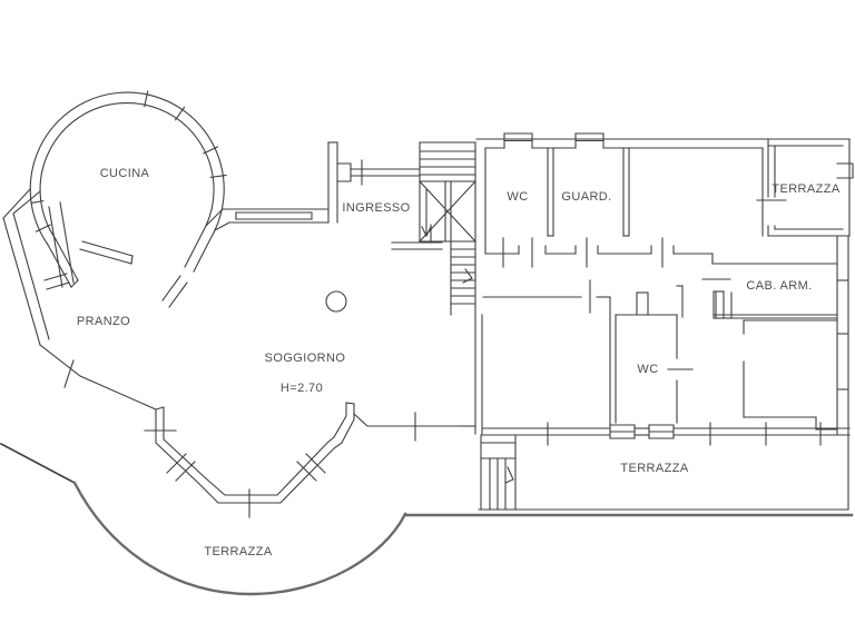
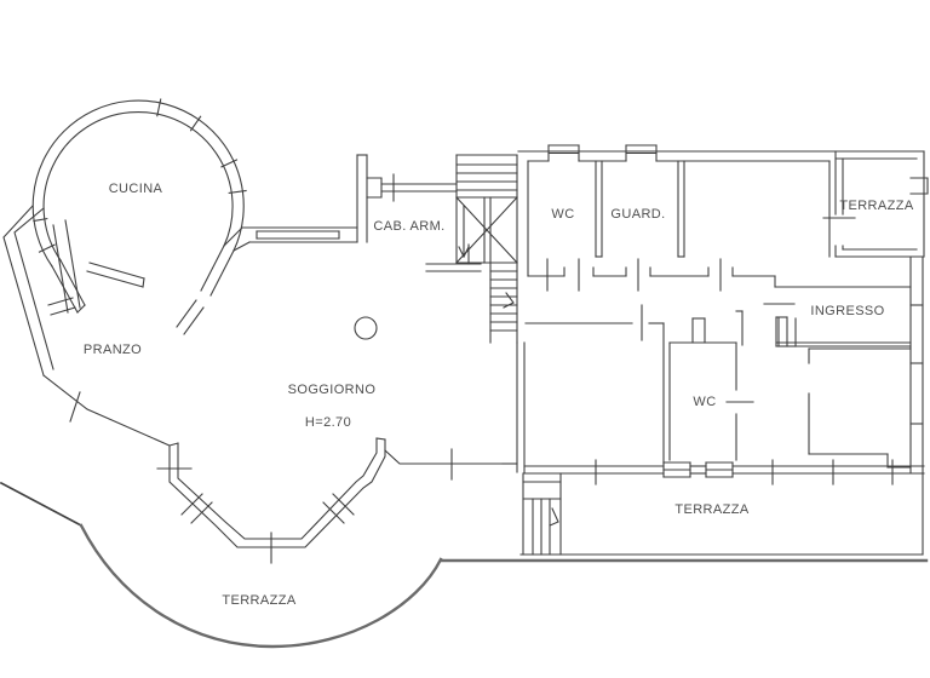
  CUCINA
  PRANZO
  SOGGIORNO
  H=2.70
- INGRESSO
+ CAB. ARM.
  WC
  GUARD.
  TERRAZZA
- CAB. ARM.
+ INGRESSO
  WC
  TERRAZZA
  TERRAZZA
